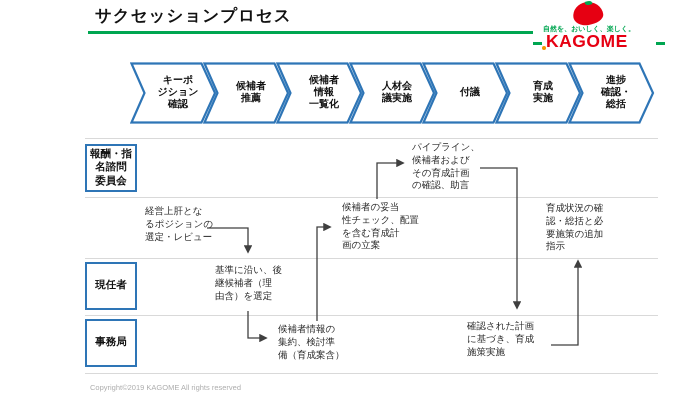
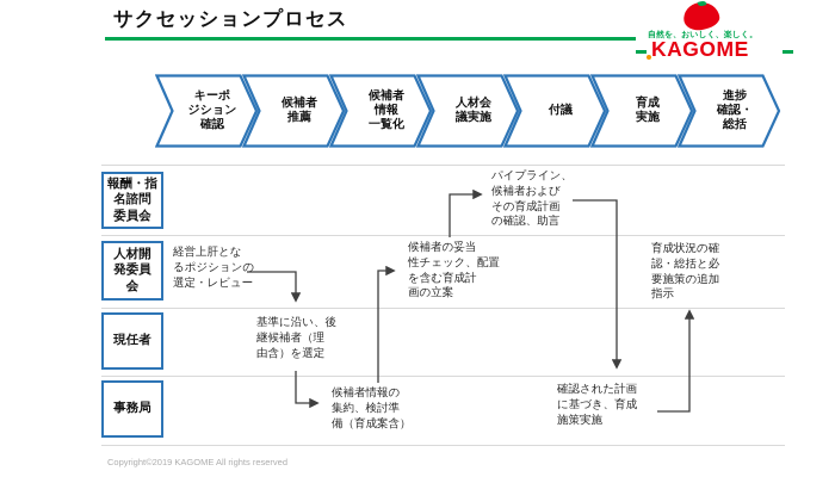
  サクセッションプロセス
  KAGOME
  キーポ
  ジション
  確認
  候補者
  推薦
  候補者
  情報
  一覧化
  人材会
  議実施
  付議
  育成
  実施
  進捗
  確認・
  総括
  報酬・指
  名諮問
  委員会
+ 人材開
+ 発委員
+ 会
  現任者
  事務局
  経営上肝とな
  るポジションの
  選定・レビュー
  基準に沿い、後
  継候補者（理
  由含）を選定
  候補者情報の
  集約、検討準
  備（育成案含）
  候補者の妥当
  性チェック、配置
  を含む育成計
  画の立案
  パイプライン、
  候補者および
  その育成計画
  の確認、助言
  確認された計画
  に基づき、育成
  施策実施
  育成状況の確
  認・総括と必
  要施策の追加
  指示
  Copyright©2019 KAGOME All rights reserved
